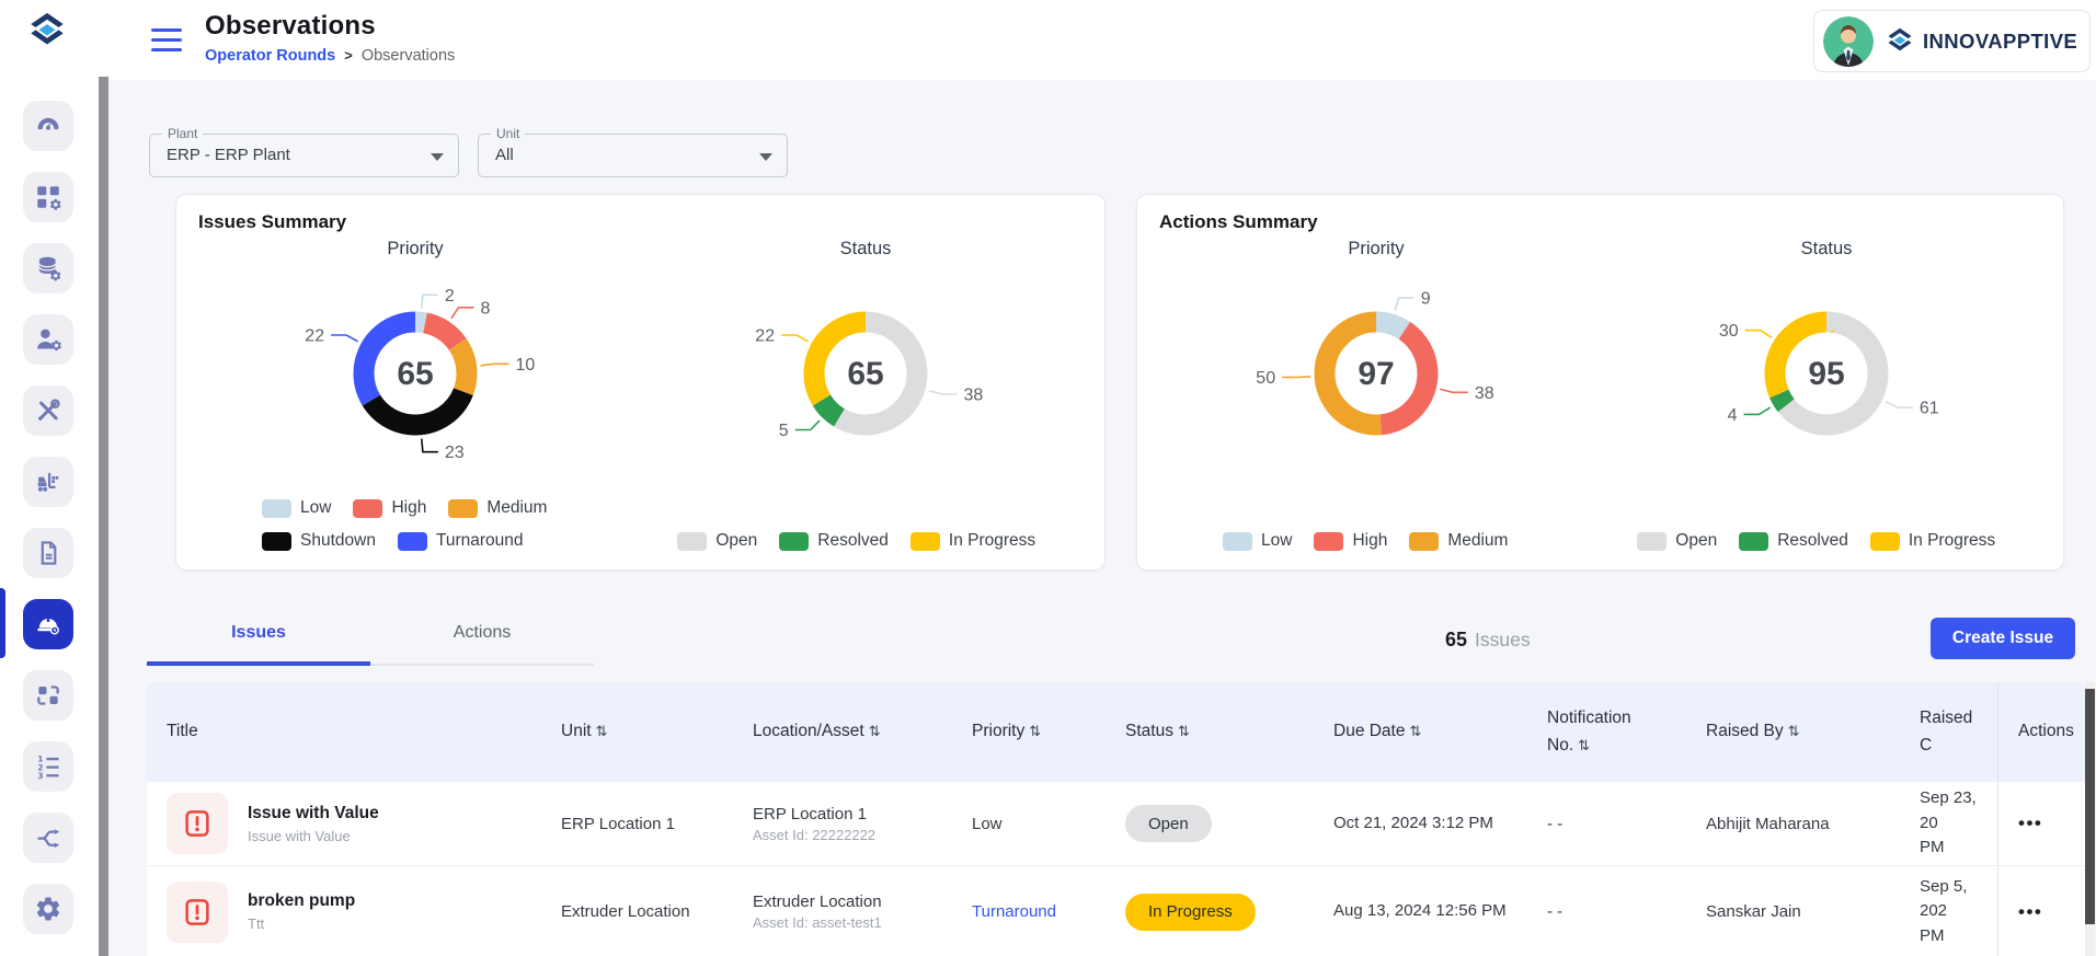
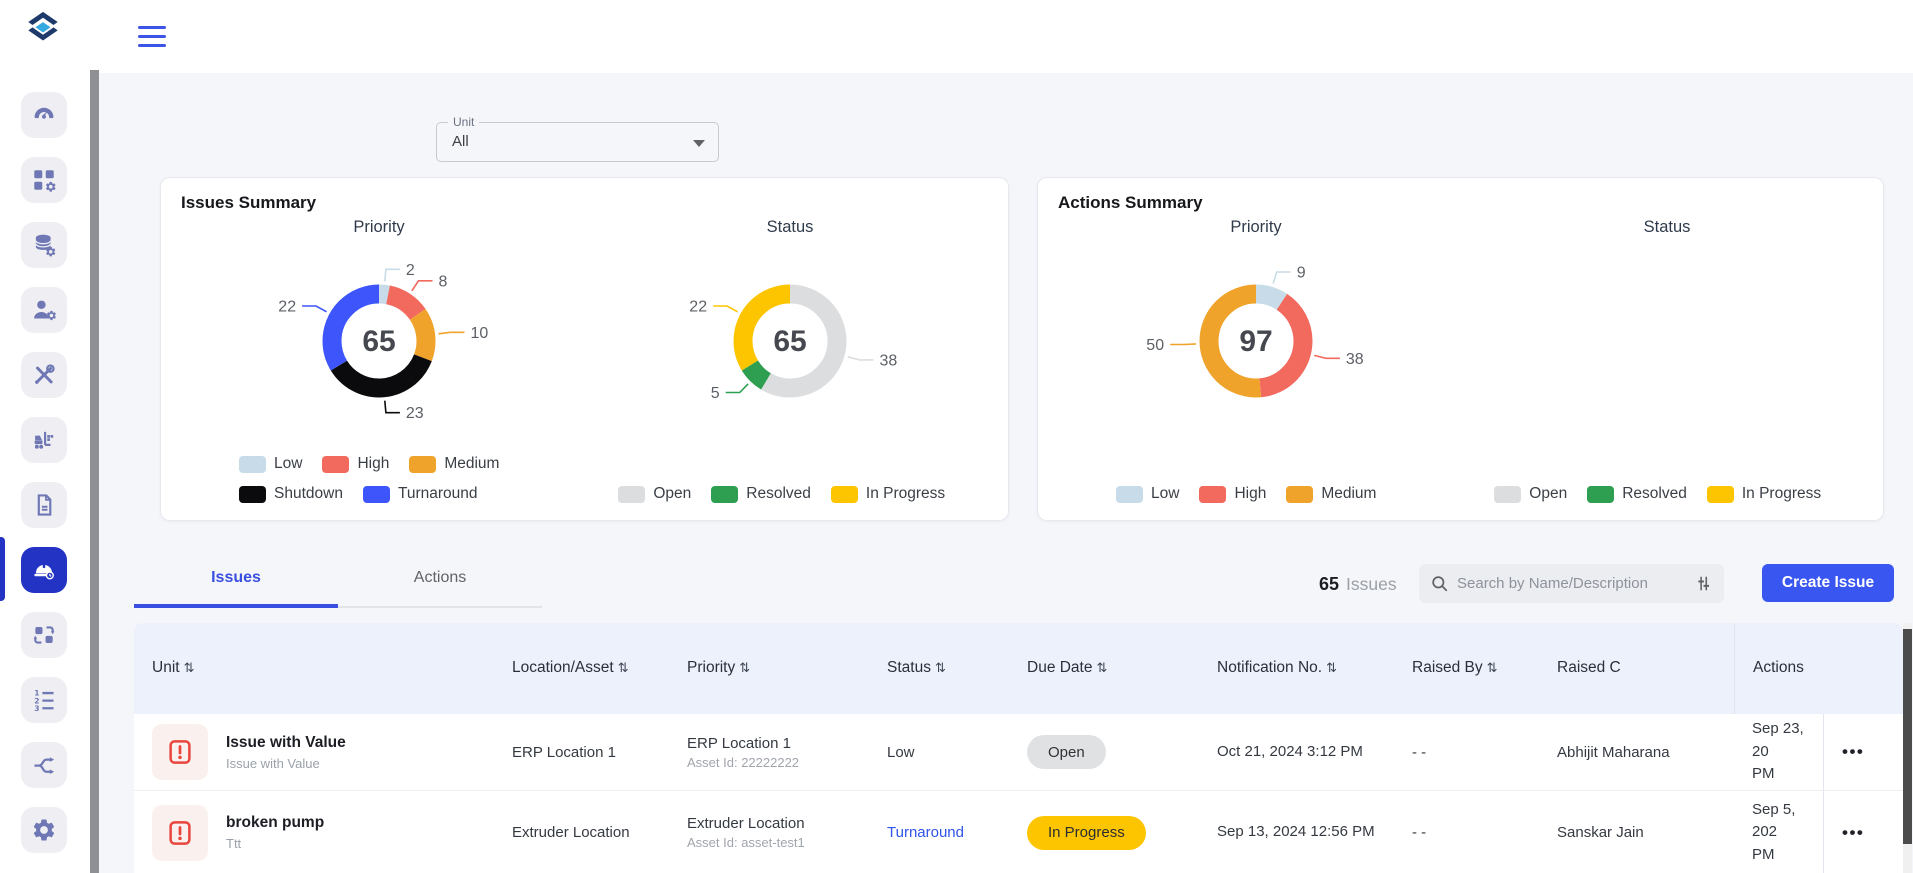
  1
  2
  3
- Observations
- Operator Rounds > Observations
- INNOVAPPTIVE
- Plant
- ERP - ERP Plant
  Unit
  All
  Issues Summary
  Priority
  2
  8
  10
  23
  22
  65
  Status
  38
  5
  22
  65
  Low
  High
  Medium
  Shutdown
  Turnaround
  Open
  Resolved
  In Progress
  Actions Summary
  Priority
  9
  38
  50
  97
  Status
- 61
- 4
- 30
- 95
  Low
  High
  Medium
  Open
  Resolved
  In Progress
  Issues
  Actions
  65 Issues
+ Search by Name/Description
  Create Issue
- Title
  Unit ⇅
  Location/Asset ⇅
  Priority ⇅
  Status ⇅
  Due Date ⇅
  Notification No. ⇅
  Raised By ⇅
  Raised C
  Actions
  Issue with Value
  Issue with Value
  ERP Location 1
  ERP Location 1
  Asset Id: 22222222
  Low
  Open
  Oct 21, 2024 3:12 PM
  - -
  Abhijit Maharana
  Sep 23, 20
  PM
  •••
  broken pump
  Ttt
  Extruder Location
  Extruder Location
  Asset Id: asset-test1
  Turnaround
  In Progress
- Aug 13, 2024 12:56 PM
+ Sep 13, 2024 12:56 PM
  - -
  Sanskar Jain
  Sep 5, 202
  PM
  •••
